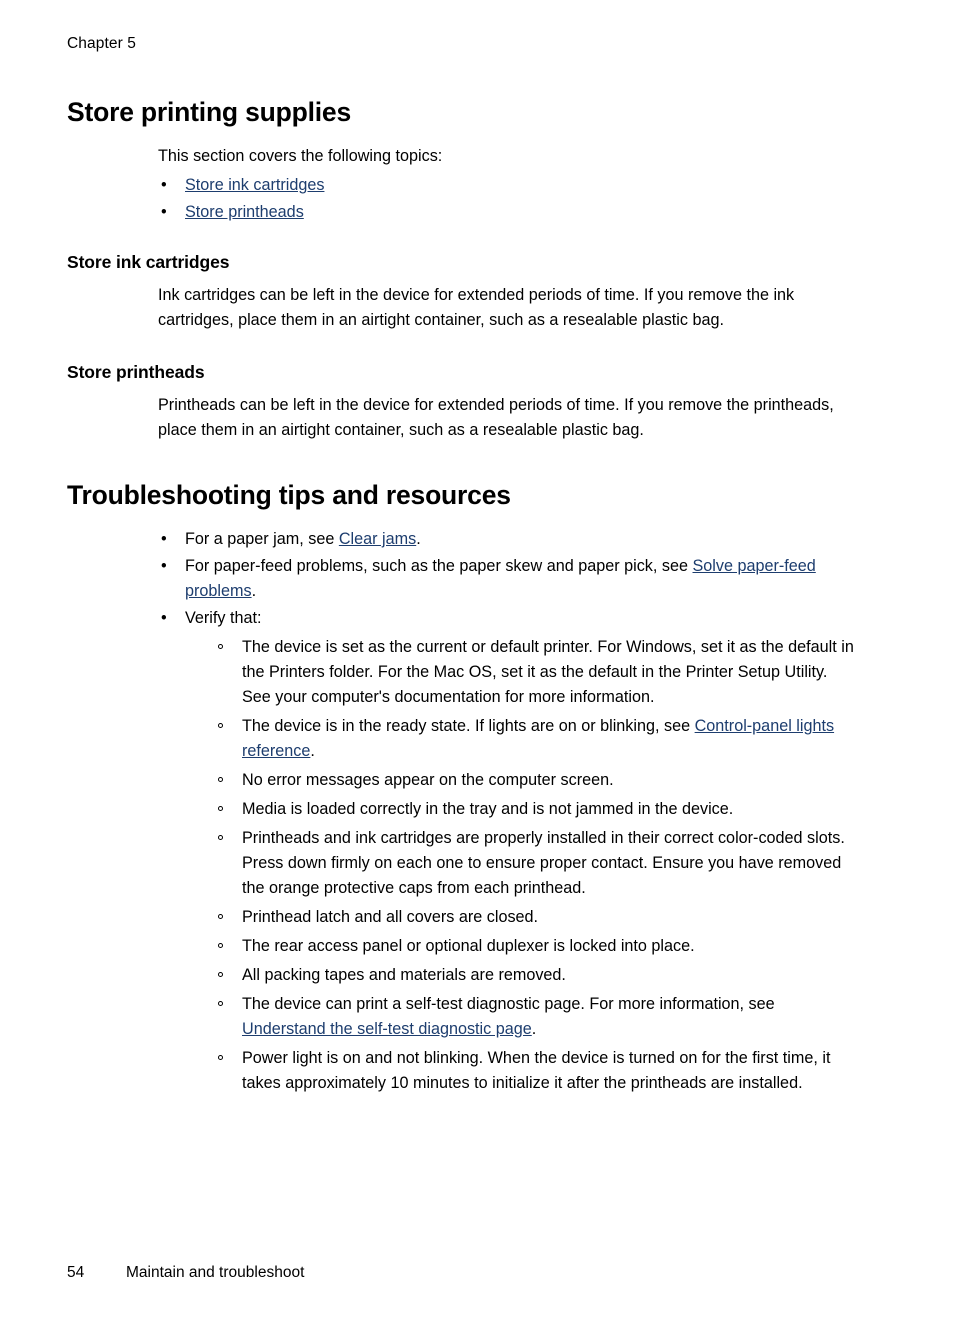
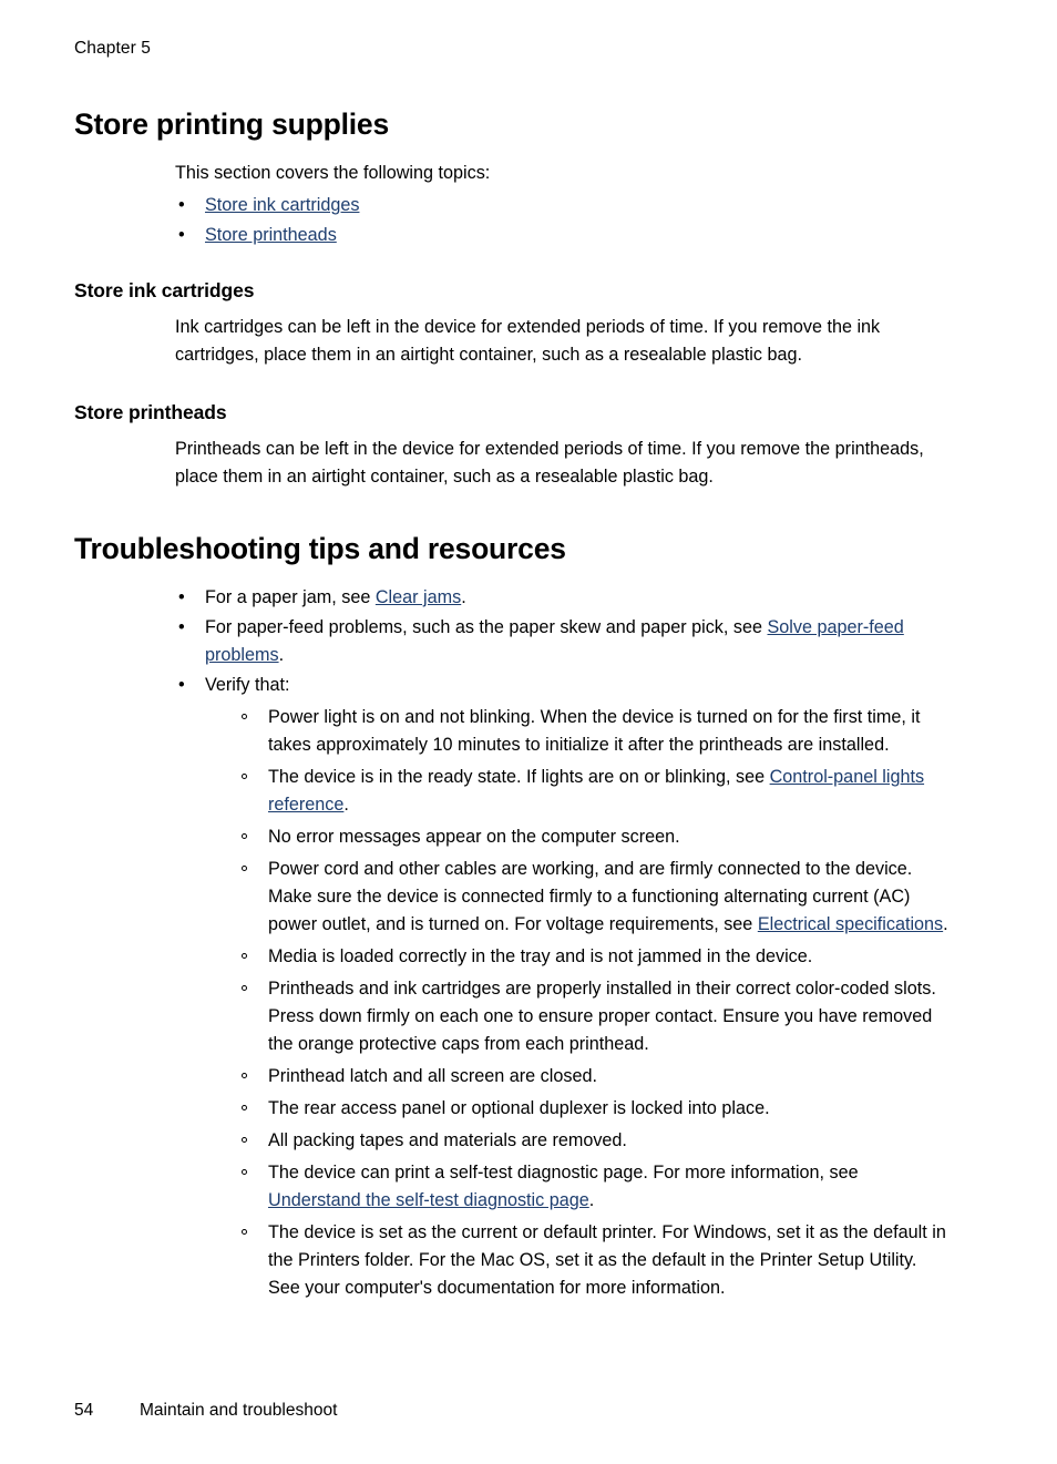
  Chapter 5
  Store printing supplies
  This section covers the following topics:
  •
  Store ink cartridges
  •
  Store printheads
  Store ink cartridges
  Ink cartridges can be left in the device for extended periods of time. If you remove the ink cartridges, place them in an airtight container, such as a resealable plastic bag.
  Store printheads
  Printheads can be left in the device for extended periods of time. If you remove the printheads, place them in an airtight container, such as a resealable plastic bag.
  Troubleshooting tips and resources
  •
  For a paper jam, see Clear jams.
  •
  For paper-feed problems, such as the paper skew and paper pick, see Solve paper-feed problems.
  •
  Verify that:
- The device is set as the current or default printer. For Windows, set it as the default in the Printers folder. For the Mac OS, set it as the default in the Printer Setup Utility. See your computer's documentation for more information.
+ Power light is on and not blinking. When the device is turned on for the first time, it takes approximately 10 minutes to initialize it after the printheads are installed.
  The device is in the ready state. If lights are on or blinking, see Control-panel lights reference.
  No error messages appear on the computer screen.
+ Power cord and other cables are working, and are firmly connected to the device. Make sure the device is connected firmly to a functioning alternating current (AC) power outlet, and is turned on. For voltage requirements, see Electrical specifications.
  Media is loaded correctly in the tray and is not jammed in the device.
  Printheads and ink cartridges are properly installed in their correct color-coded slots. Press down firmly on each one to ensure proper contact. Ensure you have removed the orange protective caps from each printhead.
- Printhead latch and all covers are closed.
+ Printhead latch and all screen are closed.
  The rear access panel or optional duplexer is locked into place.
  All packing tapes and materials are removed.
  The device can print a self-test diagnostic page. For more information, see Understand the self-test diagnostic page.
- Power light is on and not blinking. When the device is turned on for the first time, it takes approximately 10 minutes to initialize it after the printheads are installed.
+ The device is set as the current or default printer. For Windows, set it as the default in the Printers folder. For the Mac OS, set it as the default in the Printer Setup Utility. See your computer's documentation for more information.
  54 Maintain and troubleshoot
